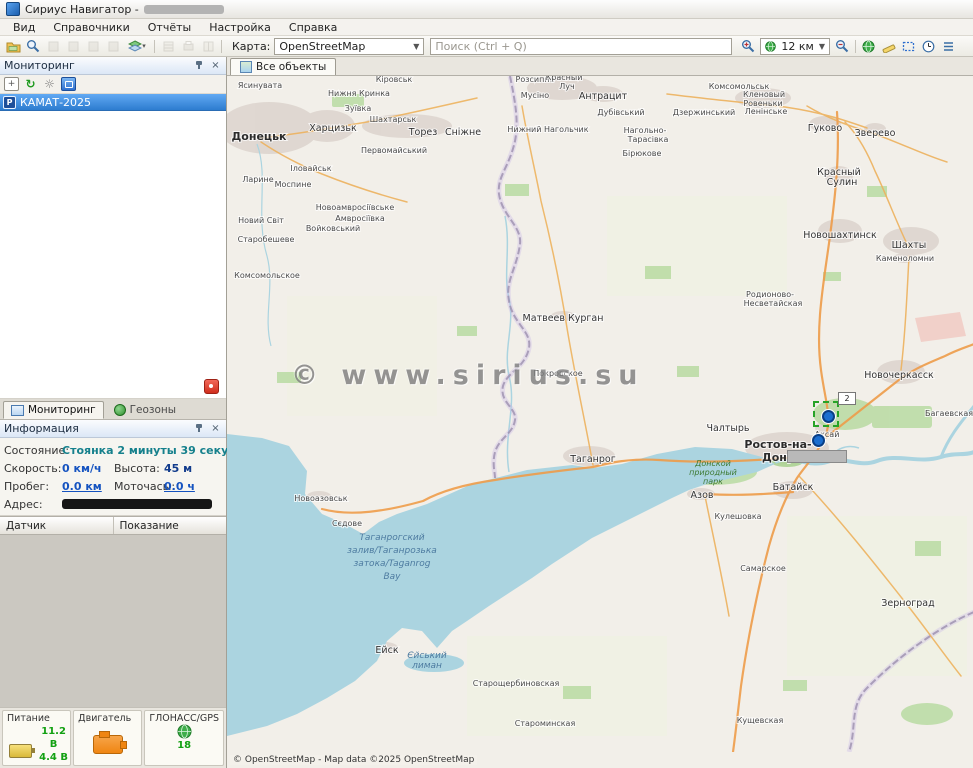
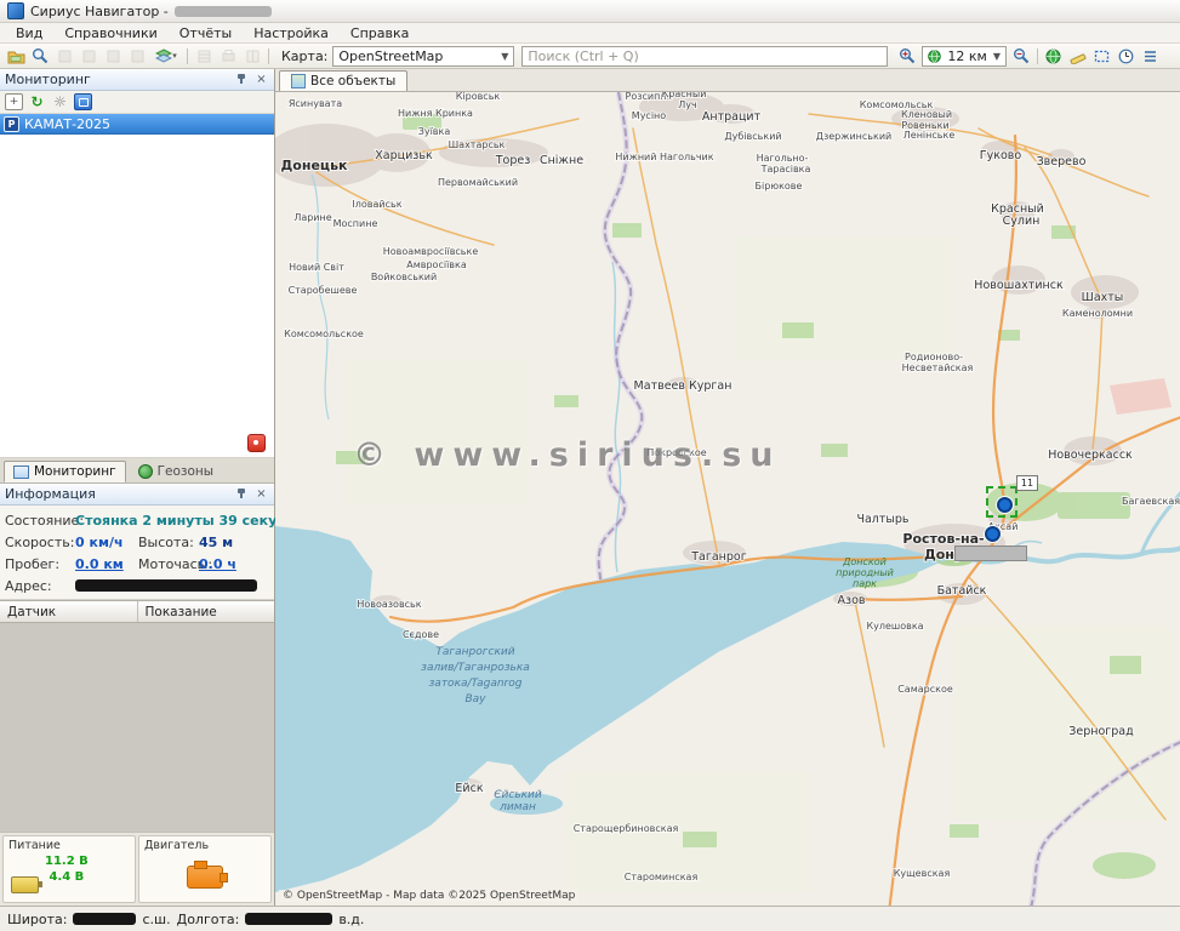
  Сириус Навигатор -
  Вид
  Справочники
  Отчёты
  Настройка
  Справка
  ▾
  Карта:
  OpenStreetMap
  ▼
  Поиск (Ctrl + Q)
  12 км
  ▼
  Мониторинг
  ×
  +
  ↻
  ☼
  КАМАТ-2025
  Мониторинг
  Геозоны
  Информация
  ×
  Состояние
  Стоянка 2 минуты 39 секу
  Скорость:
  0 км/ч
  Высота:
  45 м
  Пробег:
  0.0 км
  Моточас
  0.0 ч
  Адрес:
  Датчик
  Показание
  Питание
  11.2 В
  4.4 В
  Двигатель
- ГЛОНАСС/GPS
- 18
  Все объекты
  Ясинувата
  Кіровськ
  Розсипне
  Красный
  Луч
  Нижня Кринка
  Мусіно
  Комсомольськ
  Антрацит
  Кленовый
  Ровеньки
  Ленінське
  Зуївка
  Дубівський
  Дзержинський
  Шахтарськ
  Харцизьк
  Торез
  Сніжне
  Нижний Нагольчик
  Нагольно-
  Тарасівка
  Донецьк
  Гуково
  Зверево
  Бірюкове
  Первомайський
  Красный
  Сулин
  Іловайськ
  Ларине
  Моспине
  Новоамвросіївське
  Амвросіївка
  Новий Світ
  Войковський
  Старобешеве
  Новошахтинск
  Шахты
  Каменоломни
  Комсомольское
  Родионово-
  Несветайская
  Матвеев Курган
  Покровское
  Новочеркасск
  Чалтырь
  Багаевская
  Ростов-на-
  Дон
  Таганрог
  Батайск
  Азов
  Кулешовка
  Новоазовськ
  Сєдове
  Самарское
  Зерноград
  Ейск
  Старощербиновская
  Староминская
  Кущевская
  Таганрогский
  залив/Таганрозька
  затока/Taganrog
  Bay
  Єйський
  лиман
  Донской
  природный
  парк
  © www.sirius.su
- 2
+ 11
  © OpenStreetMap - Map data ©2025 OpenStreetMap
+ Широта:
+ с.ш.
+ Долгота:
+ в.д.
